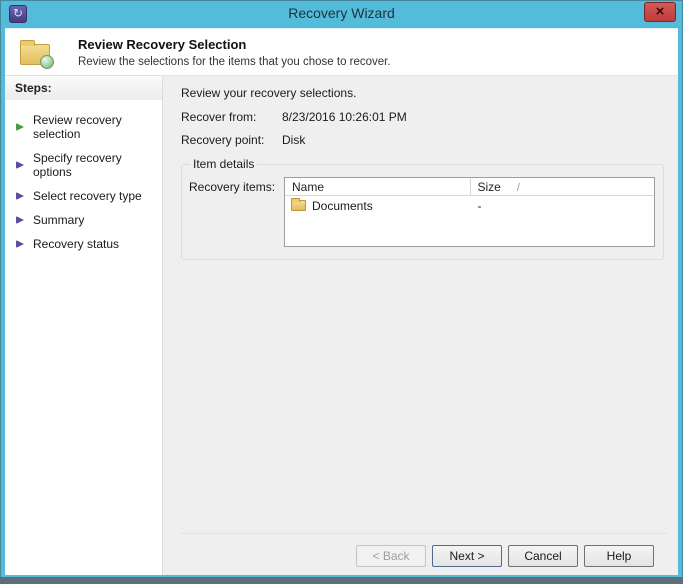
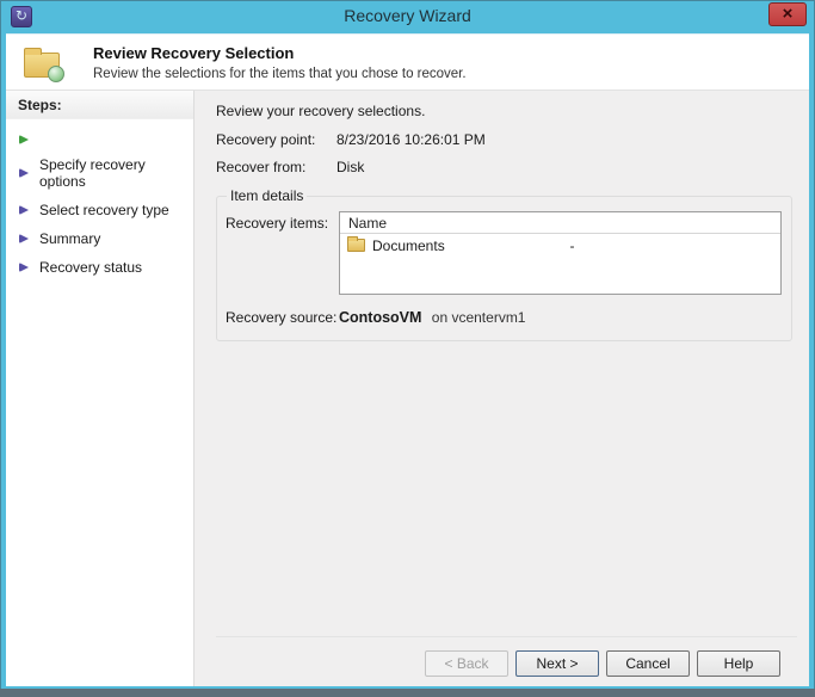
  ↻
  Recovery Wizard
  ×
  Review Recovery Selection
  Review the selections for the items that you chose to recover.
  Steps:
- Review recovery selection
  Specify recovery options
  Select recovery type
  Summary
  Recovery status
  Review your recovery selections.
- Recover from:
+ Recovery point:
  8/23/2016 10:26:01 PM
- Recovery point:
+ Recover from:
  Disk
  Item details
  Recovery items:
  Name
- Size
- /
  Documents
  -
+ Recovery source:
+ ContosoVM on vcentervm1
  < Back
  Next >
  Cancel
  Help
